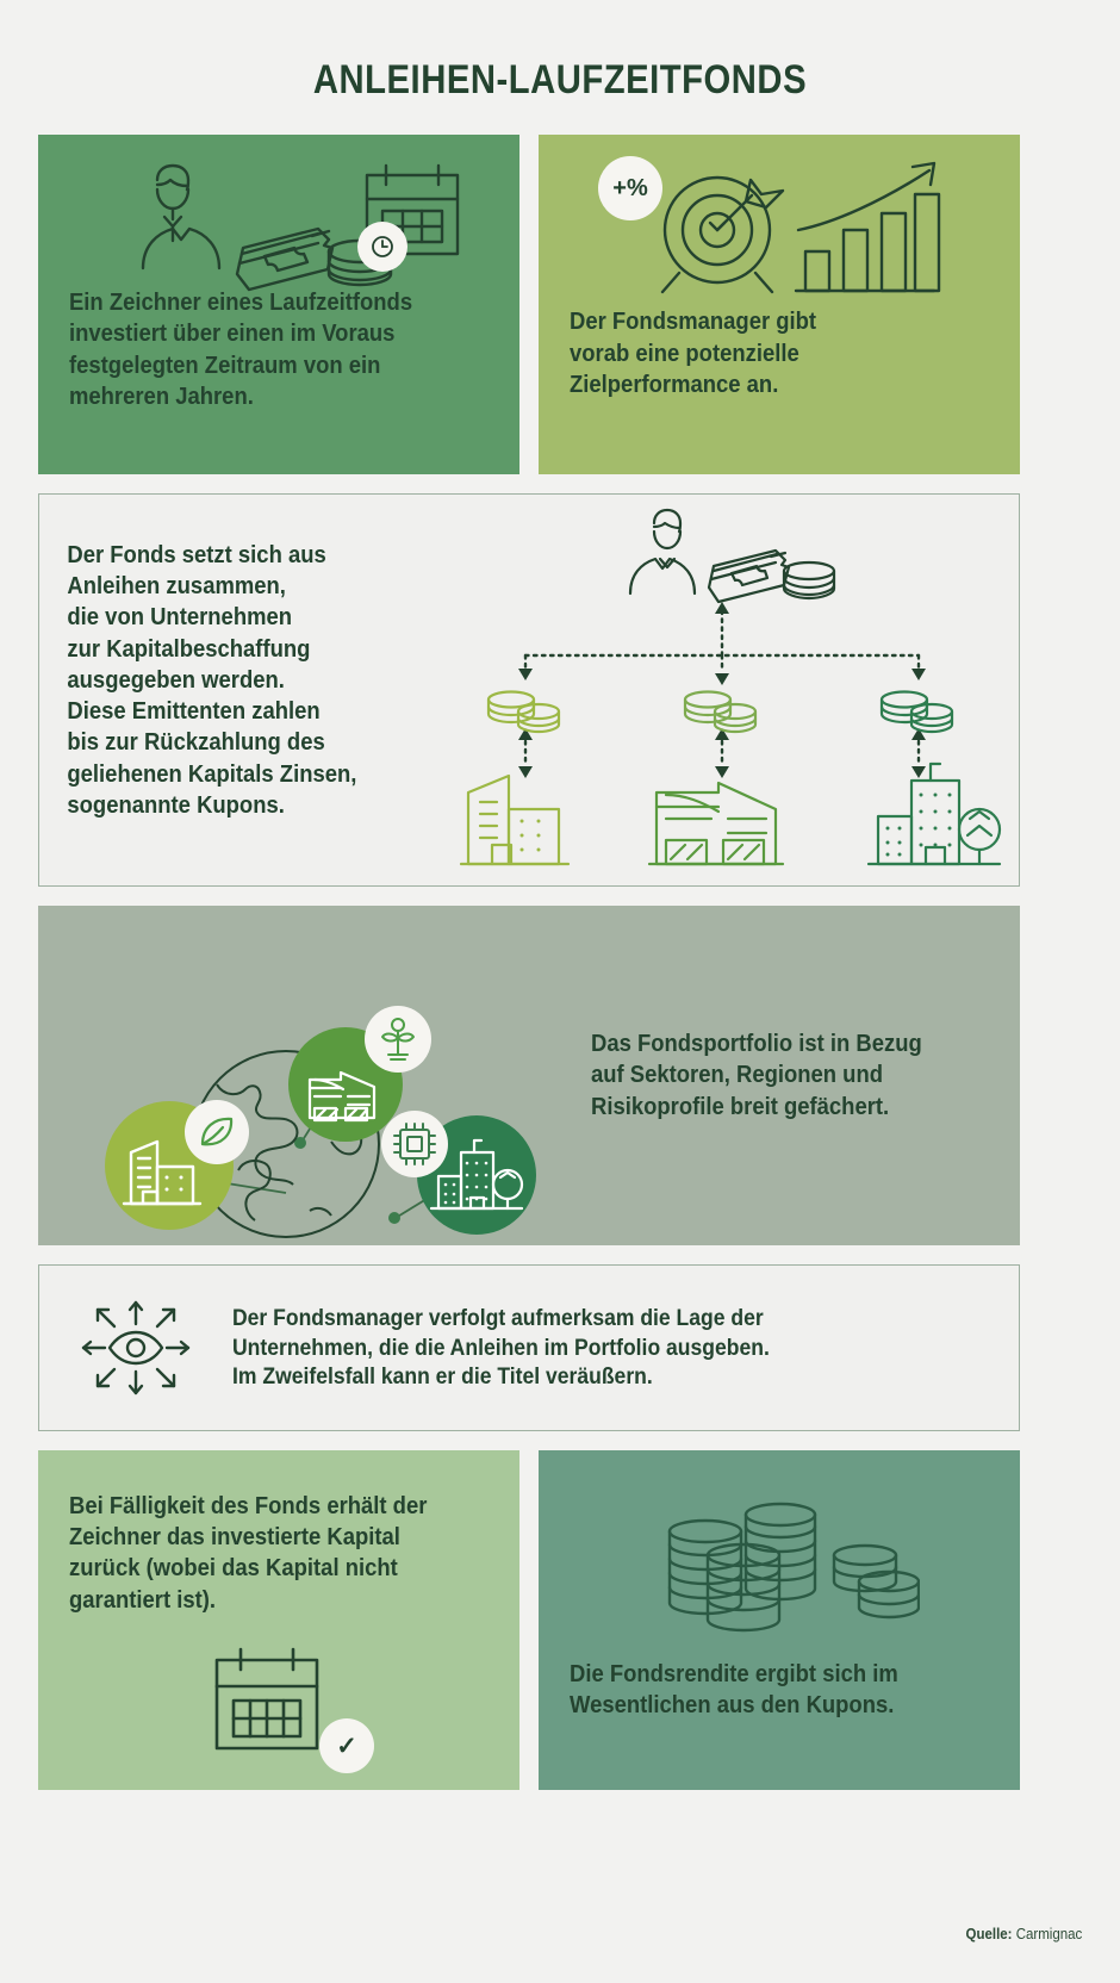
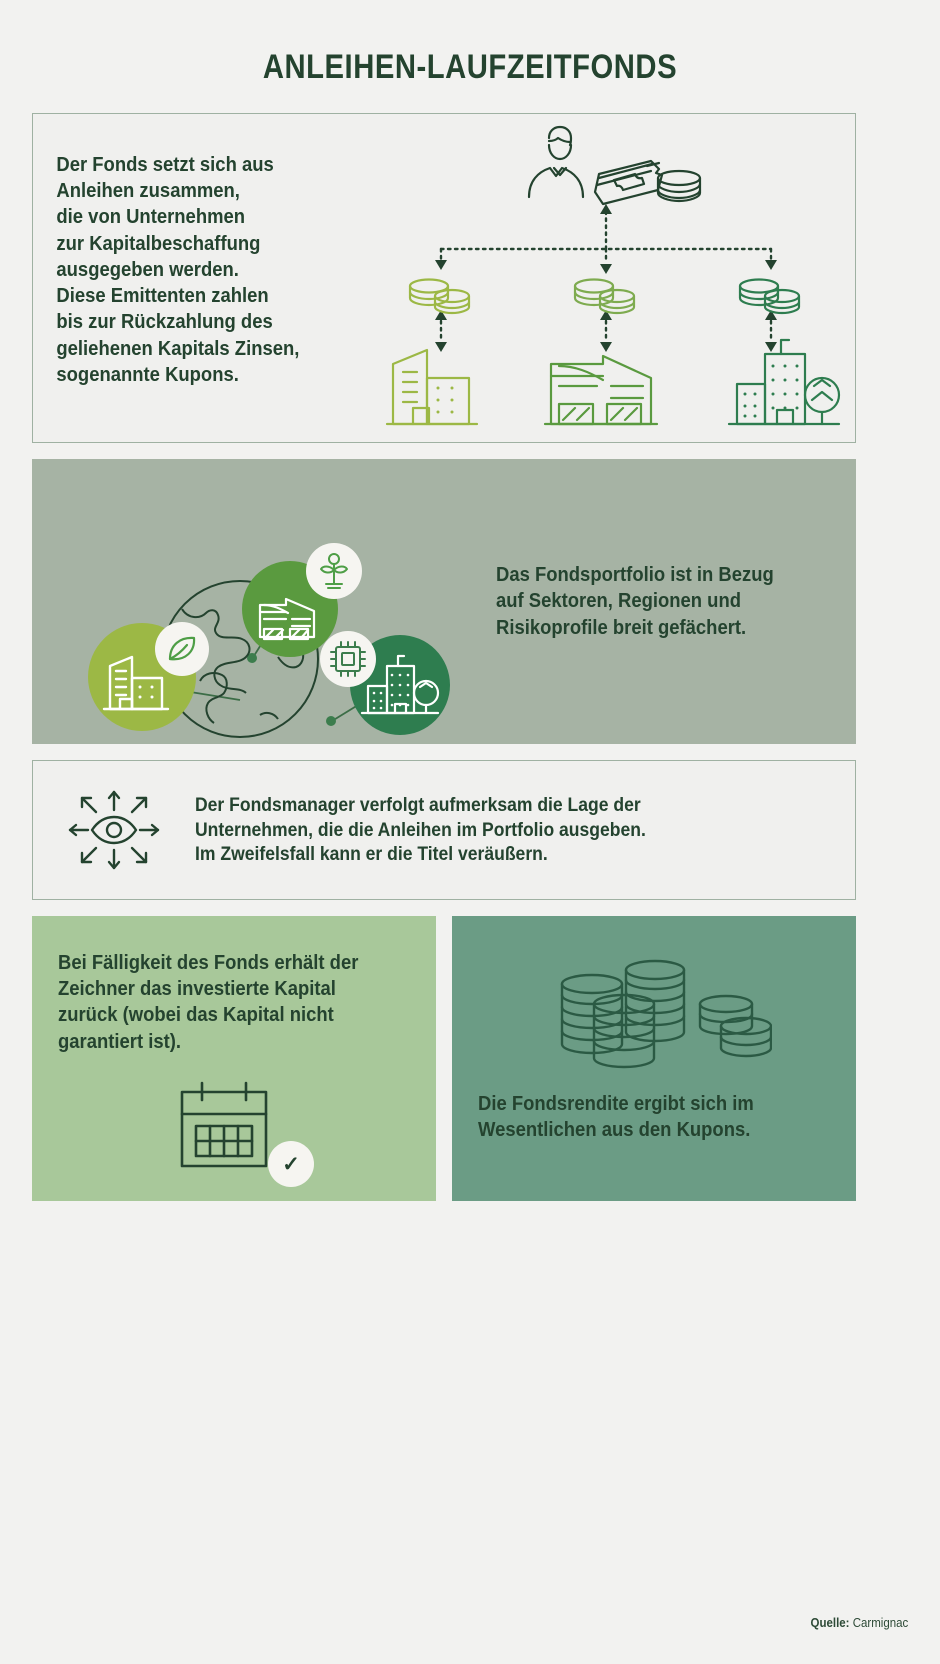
  ANLEIHEN-LAUFZEITFONDS
- Ein Zeichner eines Laufzeitfonds
- investiert über einen im Voraus
- festgelegten Zeitraum von ein
- mehreren Jahren.
- +%
- Der Fondsmanager gibt
- vorab eine potenzielle
- Zielperformance an.
  Der Fonds setzt sich aus
  Anleihen zusammen,
  die von Unternehmen
  zur Kapitalbeschaffung
  ausgegeben werden.
  Diese Emittenten zahlen
  bis zur Rückzahlung des
  geliehenen Kapitals Zinsen,
  sogenannte Kupons.
  Das Fondsportfolio ist in Bezug
  auf Sektoren, Regionen und
  Risikoprofile breit gefächert.
  Der Fondsmanager verfolgt aufmerksam die Lage der
  Unternehmen, die die Anleihen im Portfolio ausgeben.
  Im Zweifelsfall kann er die Titel veräußern.
  Bei Fälligkeit des Fonds erhält der
  Zeichner das investierte Kapital
  zurück (wobei das Kapital nicht
  garantiert ist).
  ✓
  Die Fondsrendite ergibt sich im
  Wesentlichen aus den Kupons.
  Quelle: Carmignac
